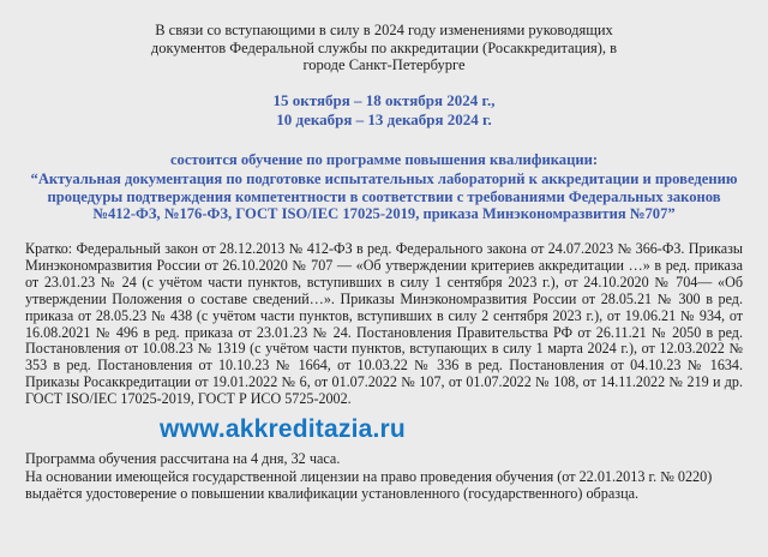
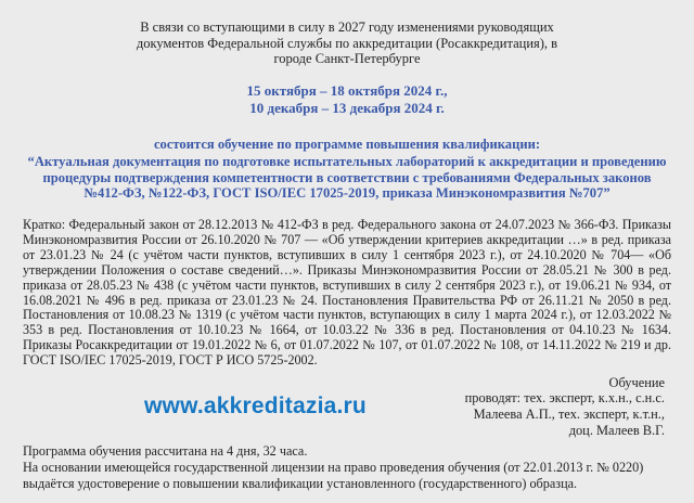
- В связи со вступающими в силу в 2024 году изменениями руководящих документов Федеральной службы по аккредитации (Росаккредитация), в городе Санкт-Петербурге
+ В связи со вступающими в силу в 2027 году изменениями руководящих документов Федеральной службы по аккредитации (Росаккредитация), в городе Санкт-Петербурге
  15 октября – 18 октября 2024 г.,
  10 декабря – 13 декабря 2024 г.
  состоится обучение по программе повышения квалификации:
- “Актуальная документация по подготовке испытательных лабораторий к аккредитации и проведению процедуры подтверждения компетентности в соответствии с требованиями Федеральных законов №412-ФЗ, №176-ФЗ, ГОСТ ISO/IEC 17025-2019, приказа Минэкономразвития №707”
+ “Актуальная документация по подготовке испытательных лабораторий к аккредитации и проведению процедуры подтверждения компетентности в соответствии с требованиями Федеральных законов №412-ФЗ, №122-ФЗ, ГОСТ ISO/IEC 17025-2019, приказа Минэкономразвития №707”
  Кратко: Федеральный закон от 28.12.2013 № 412-ФЗ в ред. Федерального закона от 24.07.2023 № 366-ФЗ. Приказы Минэкономразвития России от 26.10.2020 № 707 — «Об утверждении критериев аккредитации …» в ред. приказа от 23.01.23 № 24 (с учётом части пунктов, вступивших в силу 1 сентября 2023 г.), от 24.10.2020 № 704— «Об утверждении Положения о составе сведений…». Приказы Минэкономразвития России от 28.05.21 № 300 в ред. приказа от 28.05.23 № 438 (с учётом части пунктов, вступивших в силу 2 сентября 2023 г.), от 19.06.21 № 934, от 16.08.2021 № 496 в ред. приказа от 23.01.23 № 24. Постановления Правительства РФ от 26.11.21 № 2050 в ред. Постановления от 10.08.23 № 1319 (с учётом части пунктов, вступающих в силу 1 марта 2024 г.), от 12.03.2022 № 353 в ред. Постановления от 10.10.23 № 1664, от 10.03.22 № 336 в ред. Постановления от 04.10.23 № 1634. Приказы Росаккредитации от 19.01.2022 № 6, от 01.07.2022 № 107, от 01.07.2022 № 108, от 14.11.2022 № 219 и др. ГОСТ ISO/IEC 17025-2019, ГОСТ Р ИСО 5725-2002.
  www.akkreditazia.ru
+ Обучение
+ проводят: тех. эксперт, к.х.н., с.н.с.
+ Малеева А.П., тех. эксперт, к.т.н.,
+ доц. Малеев В.Г.
  Программа обучения рассчитана на 4 дня, 32 часа.
  На основании имеющейся государственной лицензии на право проведения обучения (от 22.01.2013 г. № 0220) выдаётся удостоверение о повышении квалификации установленного (государственного) образца.
